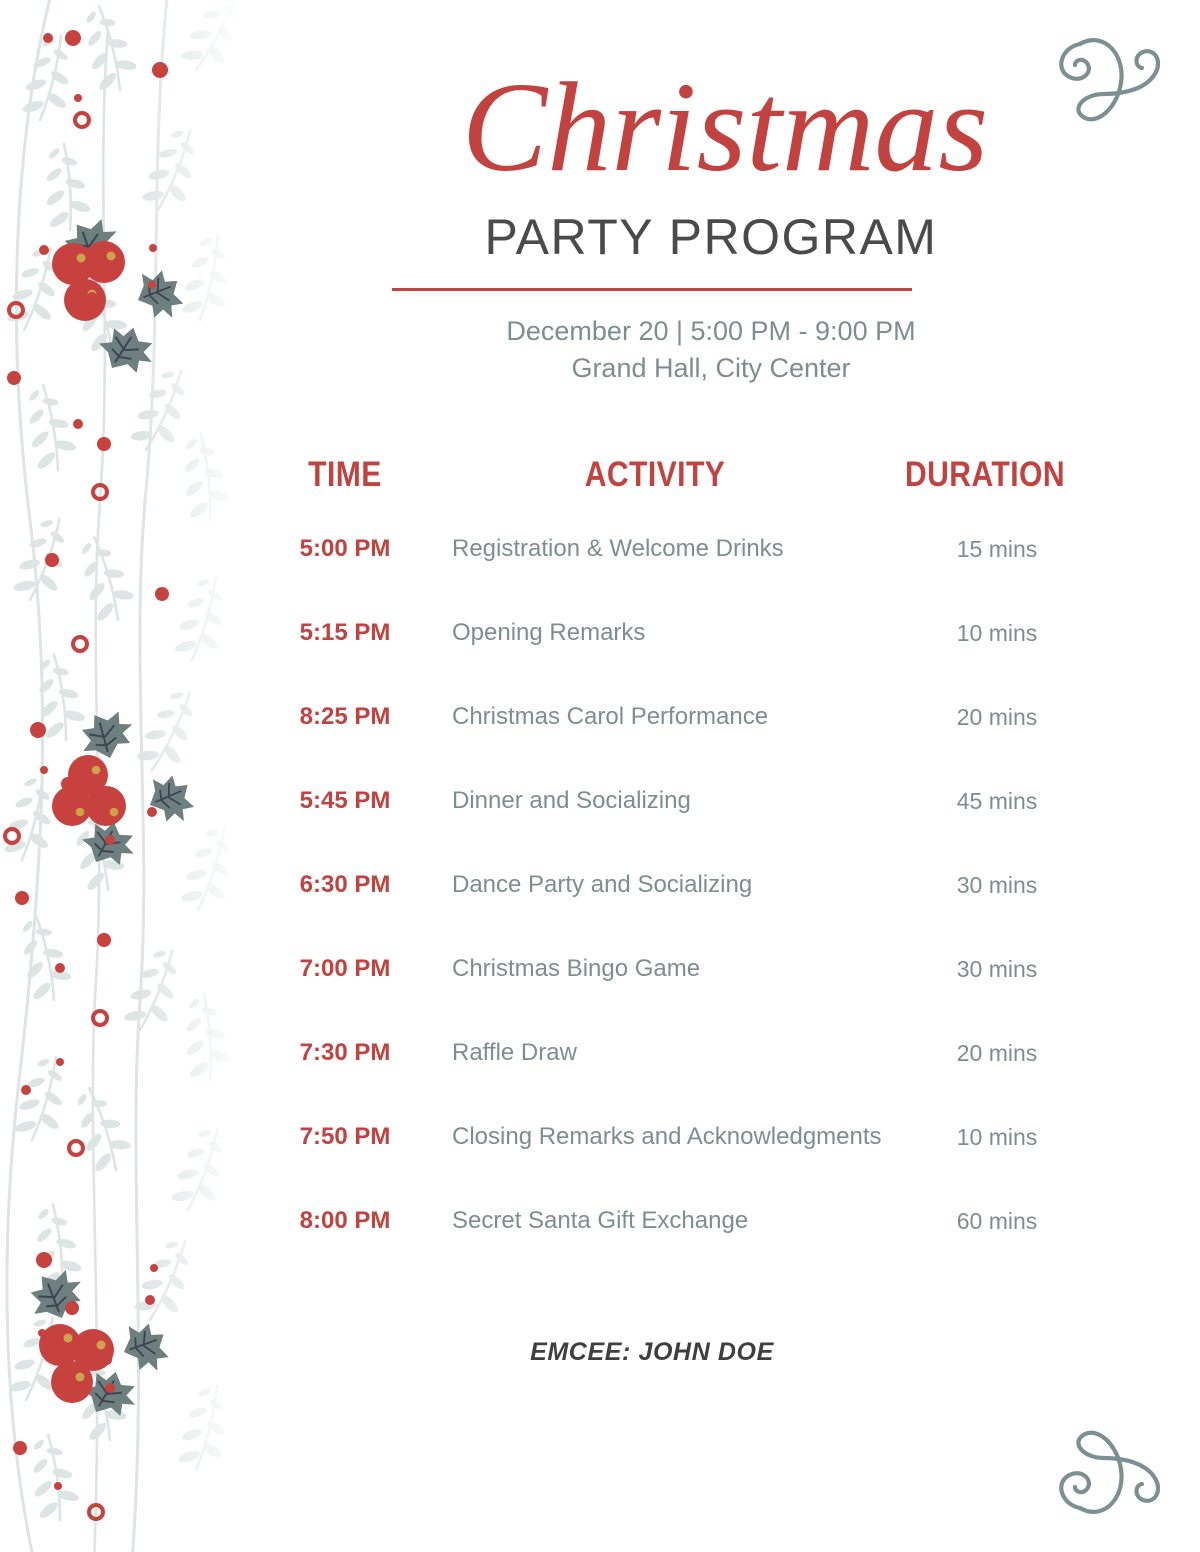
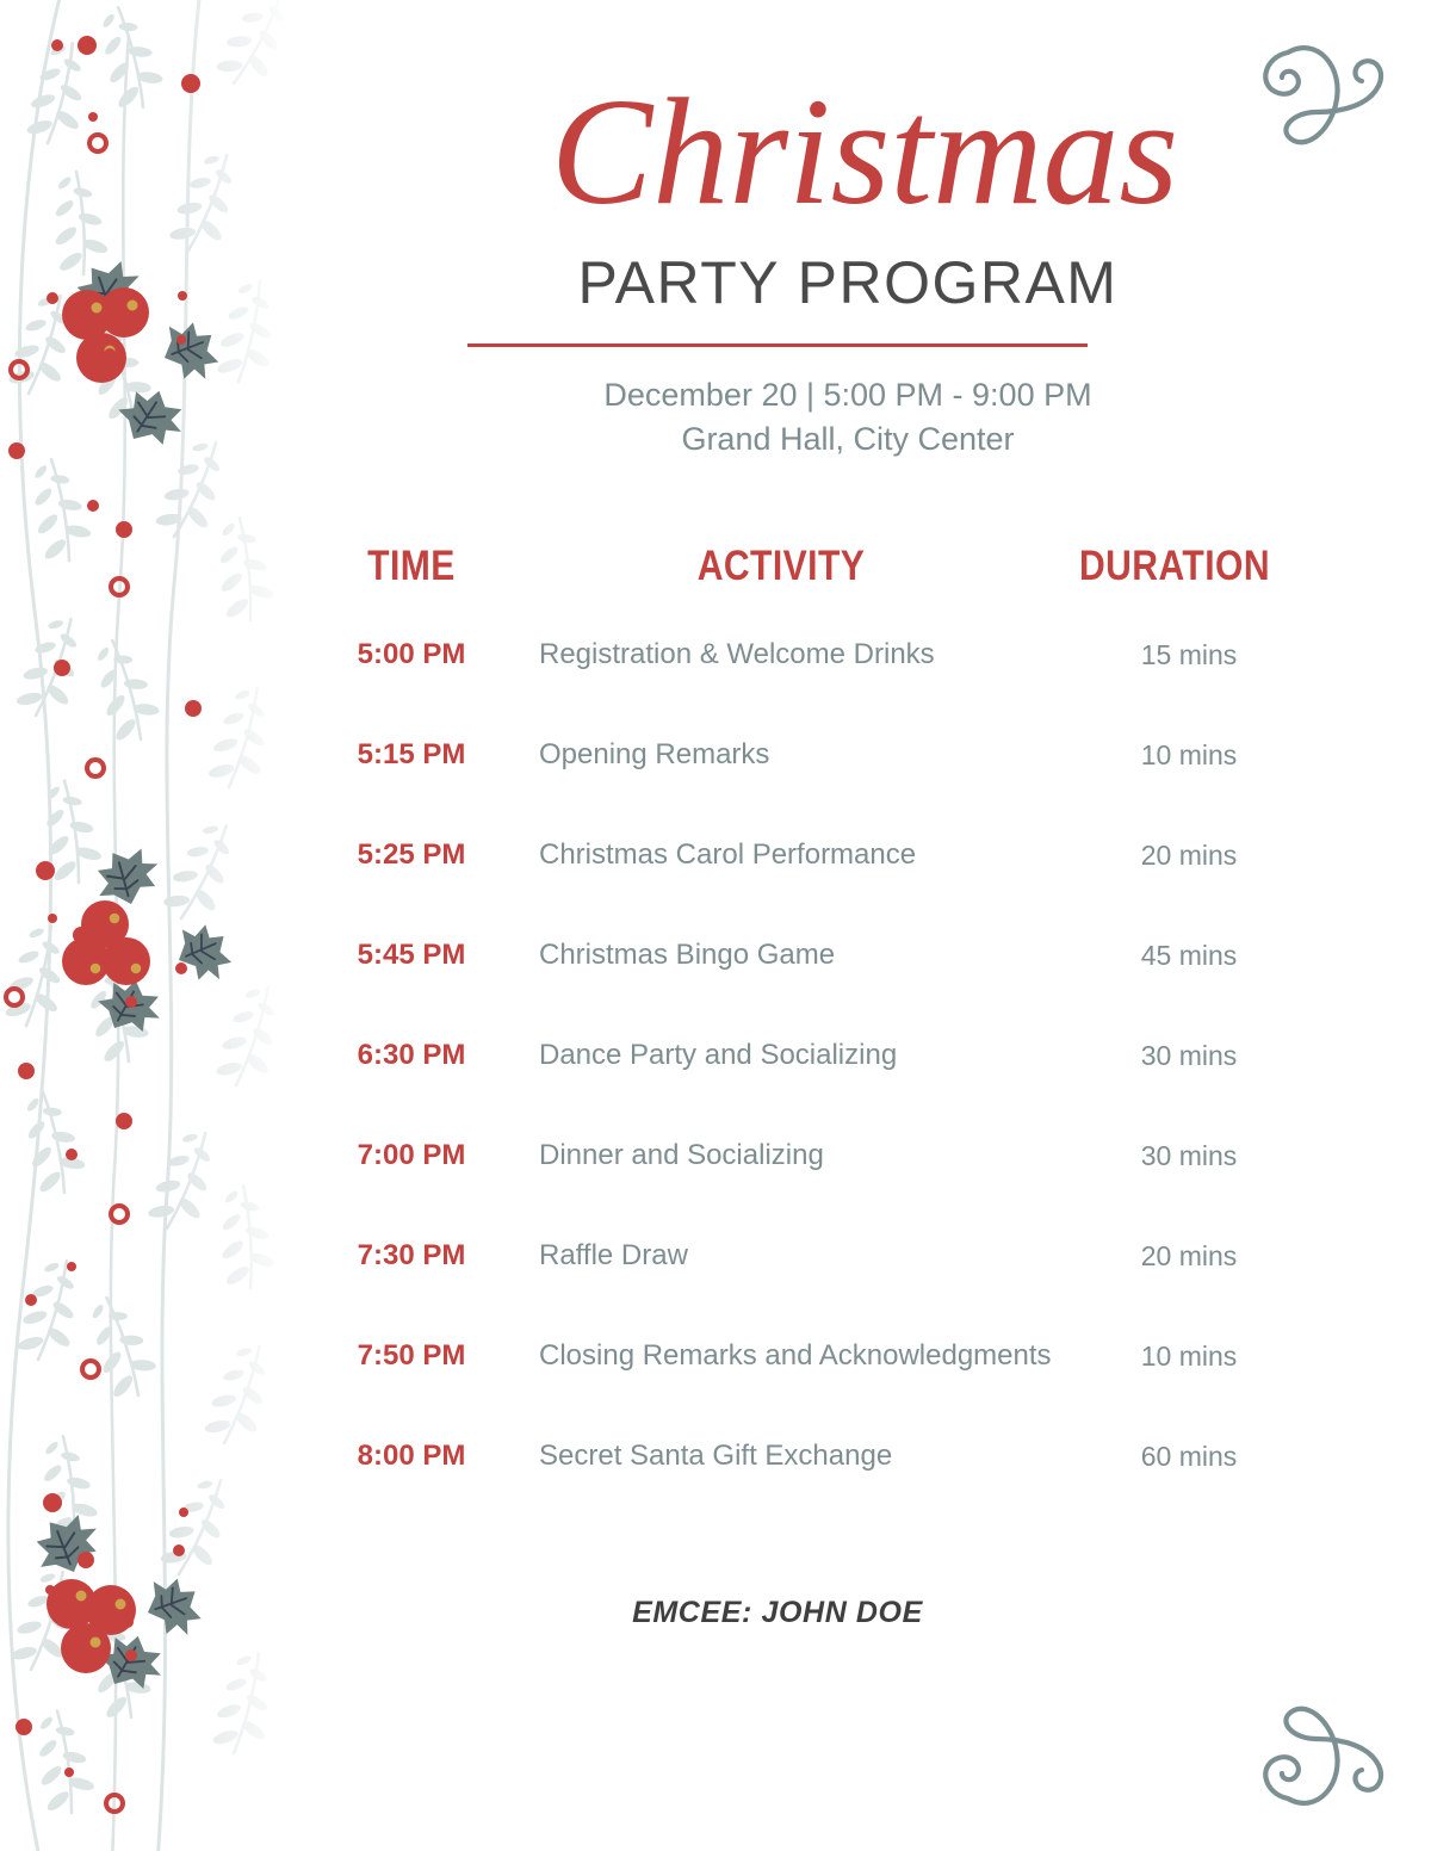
  Christmas
  PARTY PROGRAM
  December 20 | 5:00 PM - 9:00 PM
  Grand Hall, City Center
  TIME
  ACTIVITY
  DURATION
  5:00 PM
  Registration & Welcome Drinks
  15 mins
  5:15 PM
  Opening Remarks
  10 mins
- 8:25 PM
+ 5:25 PM
  Christmas Carol Performance
  20 mins
  5:45 PM
- Dinner and Socializing
+ Christmas Bingo Game
  45 mins
  6:30 PM
  Dance Party and Socializing
  30 mins
  7:00 PM
- Christmas Bingo Game
+ Dinner and Socializing
  30 mins
  7:30 PM
  Raffle Draw
  20 mins
  7:50 PM
  Closing Remarks and Acknowledgments
  10 mins
  8:00 PM
  Secret Santa Gift Exchange
  60 mins
  EMCEE: JOHN DOE
